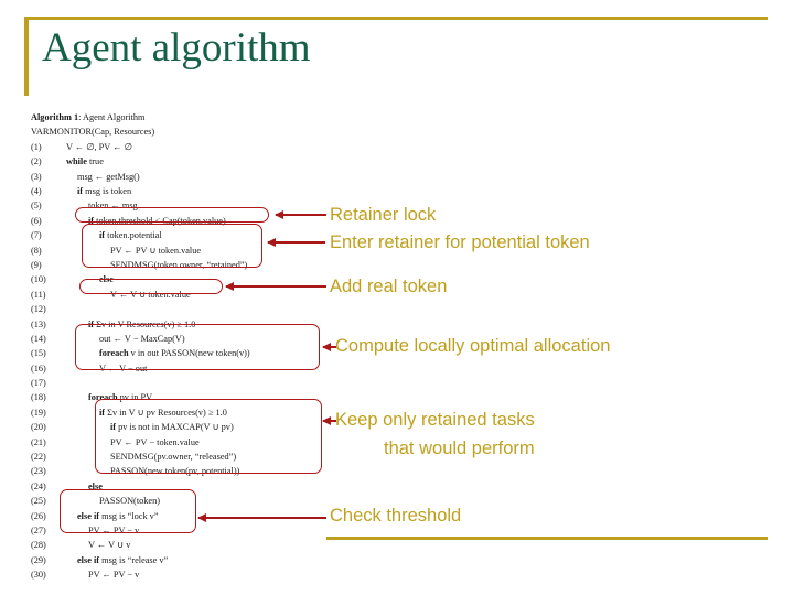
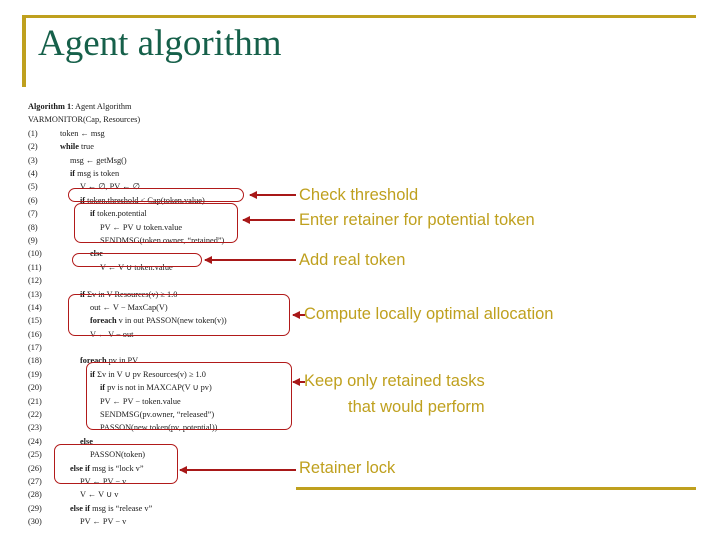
  Agent algorithm
  Algorithm 1: Agent Algorithm
  VARMONITOR(Cap, Resources)
- (1) V ← ∅, PV ← ∅
+ (1) token ← msg
  (2) while true
  (3) msg ← getMsg()
  (4) if msg is token
- (5) token ← msg
+ (5) V ← ∅, PV ← ∅
  (6) if token.threshold < Cap(token.value)
  (7) if token.potential
  (8) PV ← PV ∪ token.value
  (9) SENDMSG(token.owner, “retained”)
  (10) else
  (11) V ← V ∪ token.value
  (12)
  (13) if Σv in V Resources(v) ≥ 1.0
  (14) out ← V − MaxCap(V)
  (15) foreach v in out PASSON(new token(v))
  (16) V ← V − out
  (17)
  (18) foreach pv in PV
  (19) if Σv in V ∪ pv Resources(v) ≥ 1.0
  (20) if pv is not in MAXCAP(V ∪ pv)
  (21) PV ← PV − token.value
  (22) SENDMSG(pv.owner, “released”)
  (23) PASSON(new token(pv, potential))
  (24) else
  (25) PASSON(token)
  (26) else if msg is “lock v”
  (27) PV ← PV − v
  (28) V ← V ∪ v
  (29) else if msg is “release v”
  (30) PV ← PV − v
- Retainer lock
+ Check threshold
  Enter retainer for potential token
  Add real token
  Compute locally optimal allocation
  Keep only retained tasks
  that would perform
- Check threshold
+ Retainer lock
